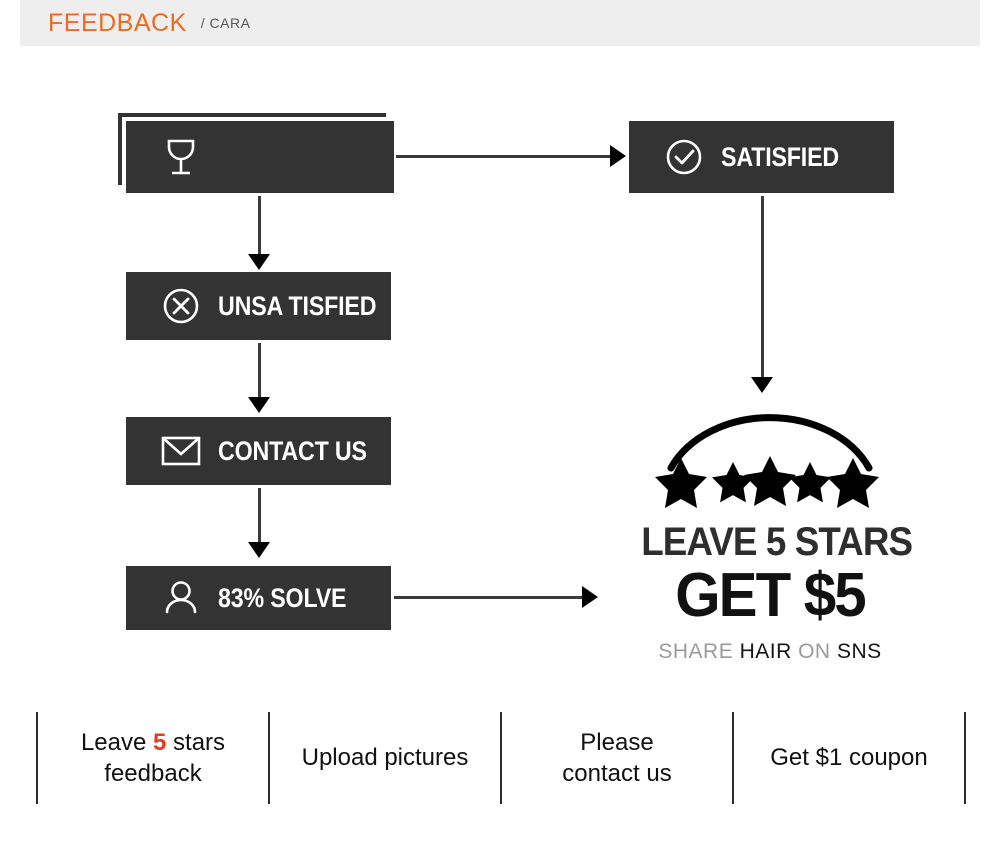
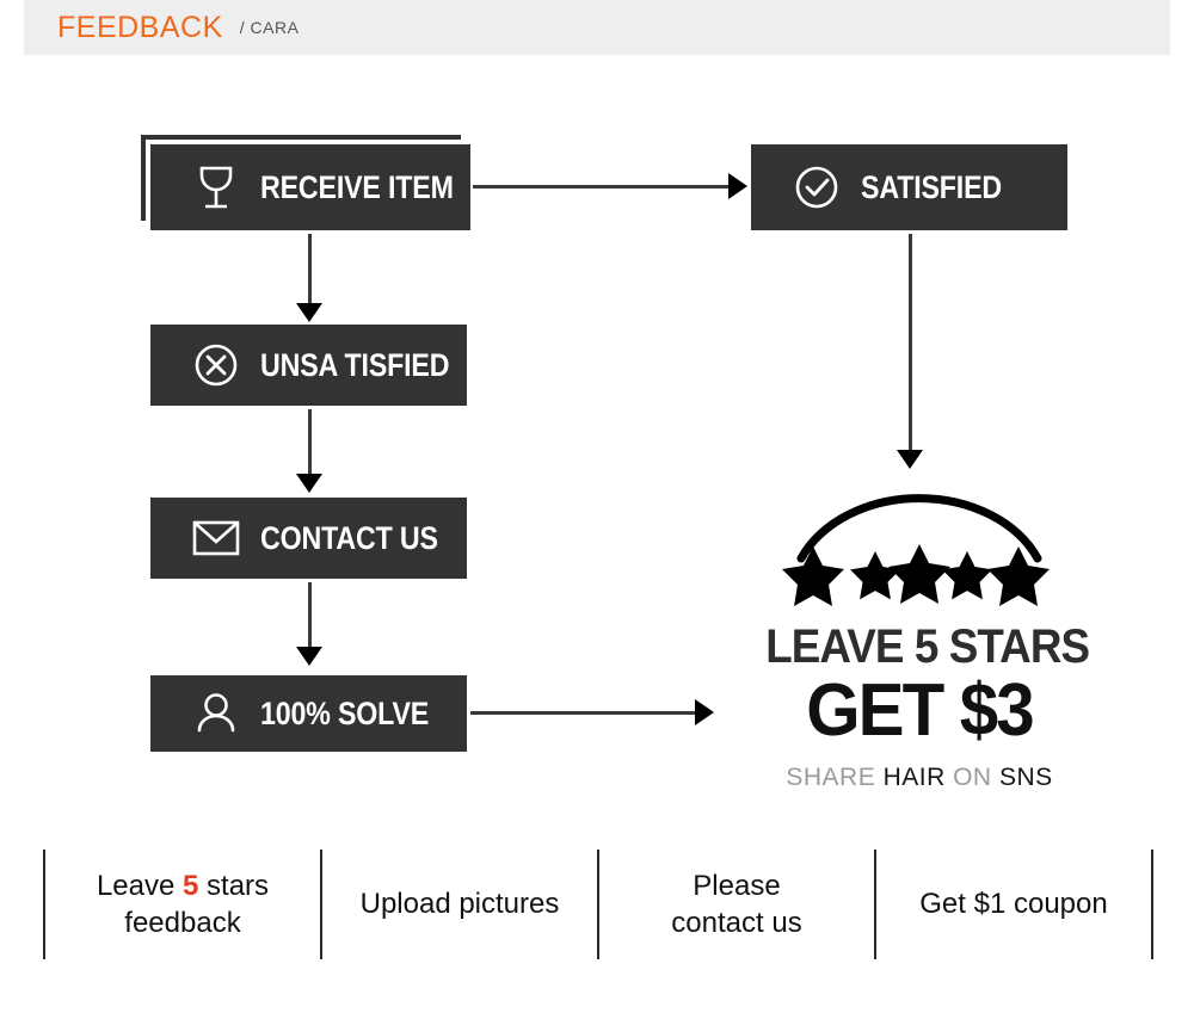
  FEEDBACK
  / CARA
+ RECEIVE ITEM
  SATISFIED
  UNSA TISFIED
  CONTACT US
- 83% SOLVE
+ 100% SOLVE
  LEAVE 5 STARS
- GET $5
+ GET $3
  SHARE HAIR ON SNS
  Leave 5 stars
  feedback
  Upload pictures
  Please
  contact us
  Get $1 coupon
